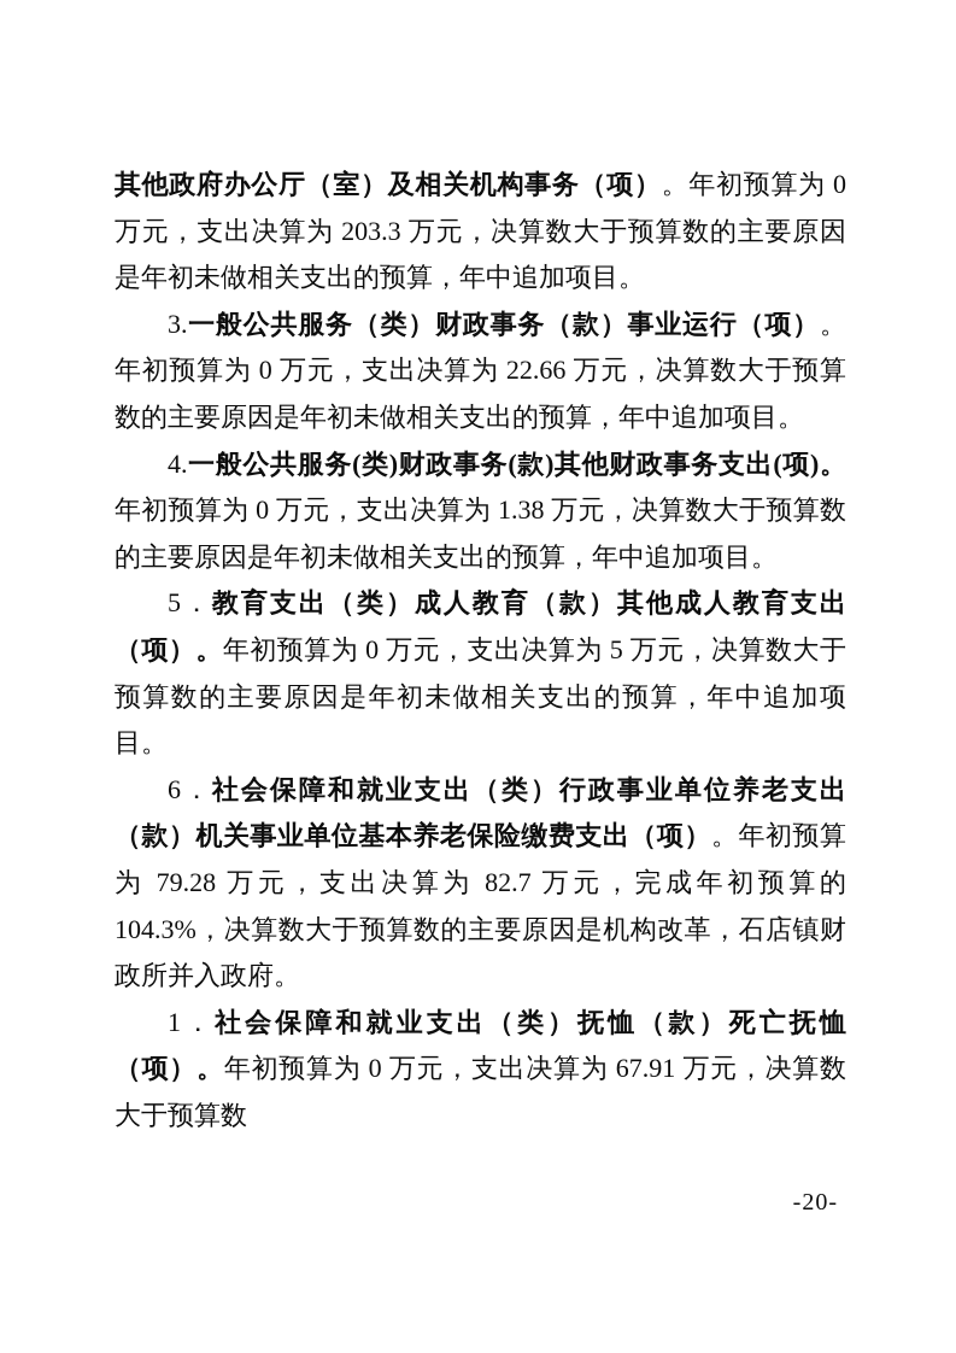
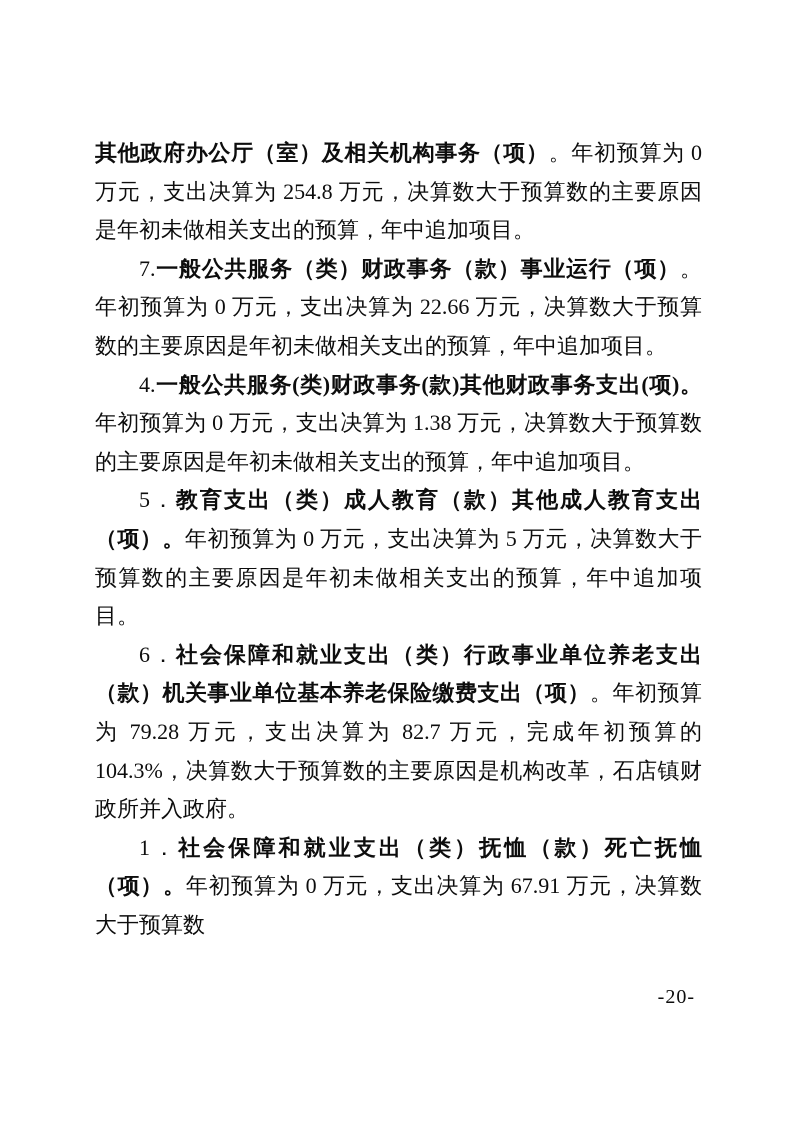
- 其他政府办公厅（室）及相关机构事务（项）。年初预算为 0 万元，支出决算为 203.3 万元，决算数大于预算数的主要原因是年初未做相关支出的预算，年中追加项目。
+ 其他政府办公厅（室）及相关机构事务（项）。年初预算为 0 万元，支出决算为 254.8 万元，决算数大于预算数的主要原因是年初未做相关支出的预算，年中追加项目。
- 3.一般公共服务（类）财政事务（款）事业运行（项）。年初预算为 0 万元，支出决算为 22.66 万元，决算数大于预算数的主要原因是年初未做相关支出的预算，年中追加项目。
+ 7.一般公共服务（类）财政事务（款）事业运行（项）。年初预算为 0 万元，支出决算为 22.66 万元，决算数大于预算数的主要原因是年初未做相关支出的预算，年中追加项目。
  4.一般公共服务(类)财政事务(款)其他财政事务支出(项)。年初预算为 0 万元，支出决算为 1.38 万元，决算数大于预算数的主要原因是年初未做相关支出的预算，年中追加项目。
  5．教育支出（类）成人教育（款）其他成人教育支出（项）。年初预算为 0 万元，支出决算为 5 万元，决算数大于预算数的主要原因是年初未做相关支出的预算，年中追加项目。
  6．社会保障和就业支出（类）行政事业单位养老支出（款）机关事业单位基本养老保险缴费支出（项）。年初预算为 79.28 万元，支出决算为 82.7 万元，完成年初预算的 104.3%，决算数大于预算数的主要原因是机构改革，石店镇财政所并入政府。
  1．社会保障和就业支出（类）抚恤（款）死亡抚恤（项）。年初预算为 0 万元，支出决算为 67.91 万元，决算数大于预算数
  -20-
